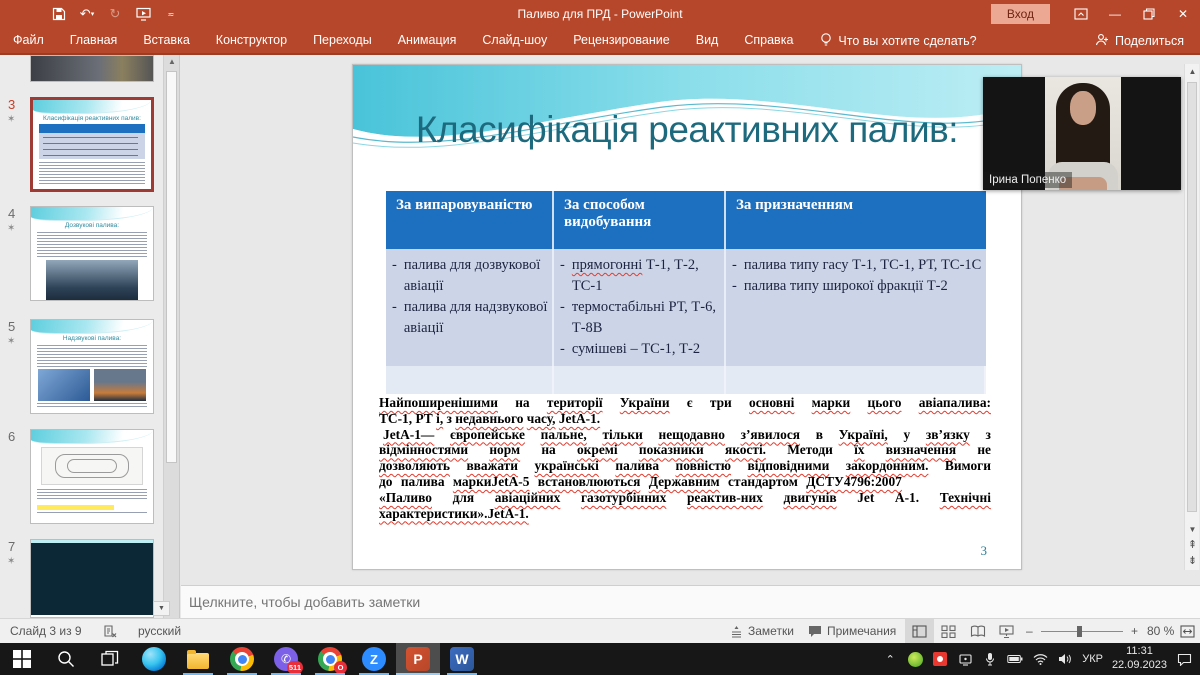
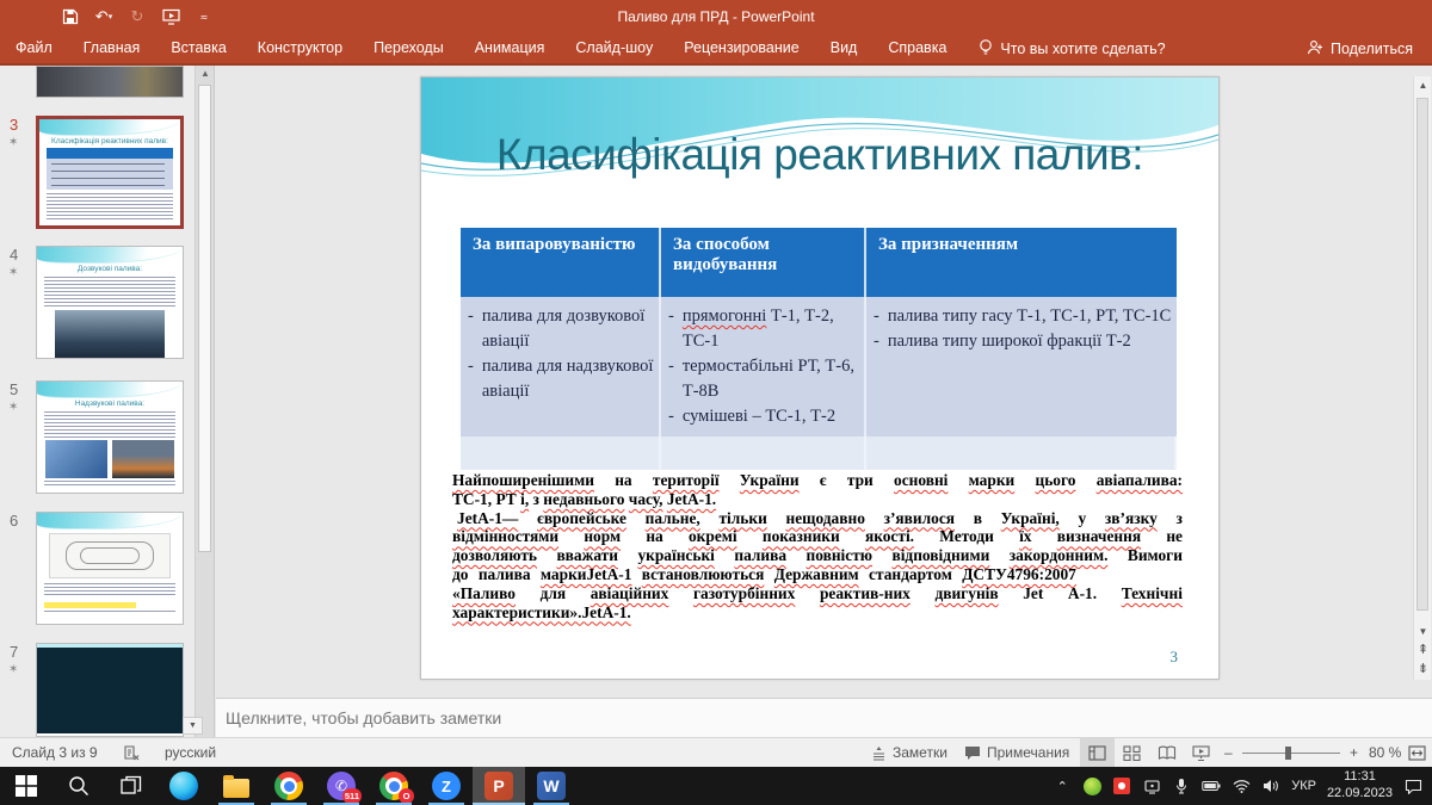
  ↶
  ↻
  ≂
  Паливо для ПРД - PowerPoint
- Вход
- —
- ✕
  Файл
  Главная
  Вставка
  Конструктор
  Переходы
  Анимация
  Слайд-шоу
  Рецензирование
  Вид
  Справка
  Что вы хотите сделать?
  Поделиться
  3
  ✶
  4
  ✶
  5
  ✶
  6
  7
  ✶
  ▲
  Класифікація реактивних палив:
  За випаровуваністю
  За способом видобування
  За призначенням
  -
  палива для дозвукової авіації
  -
  палива для надзвукової авіації
  -
  прямогонні Т-1, Т-2, ТС-1
  -
  термостабільні РТ, Т-6, Т-8В
  -
  сумішеві – ТС-1, Т-2
  -
  палива типу гасу Т-1, ТС-1, РТ, ТС-1С
  -
  палива типу широкої фракції Т-2
  Найпоширенішими на території України є три основні марки цього авіапалива:
  ТС-1, РТ і, з недавнього часу, JetA-1.
  JetA-1— європейське пальне, тільки нещодавно з’явилося в Україні, у зв’язку з
  відмінностями норм на окремі показники якості. Методи їх визначення не
  дозволяють вважати українські палива повністю відповідними закордонним. Вимоги
- до палива маркиJetA-5 встановлюються Державним стандартом ДСТУ4796:2007
+ до палива маркиJetA-1 встановлюються Державним стандартом ДСТУ4796:2007
  «Паливо для авіаційних газотурбінних реактив-них двигунів Jet А-1. Технічні
  характеристики».JetA-1.
  3
  ▲
  ▼
  ⇞
  ⇟
- Ірина Попенко
  Щелкните, чтобы добавить заметки
  Слайд 3 из 9
  русский
  Заметки
  Примечания
  –
  +
  80 %
  ✆
  511
  O
  Z
  P
  W
  ⌃
  УКР
  11:31
  22.09.2023
